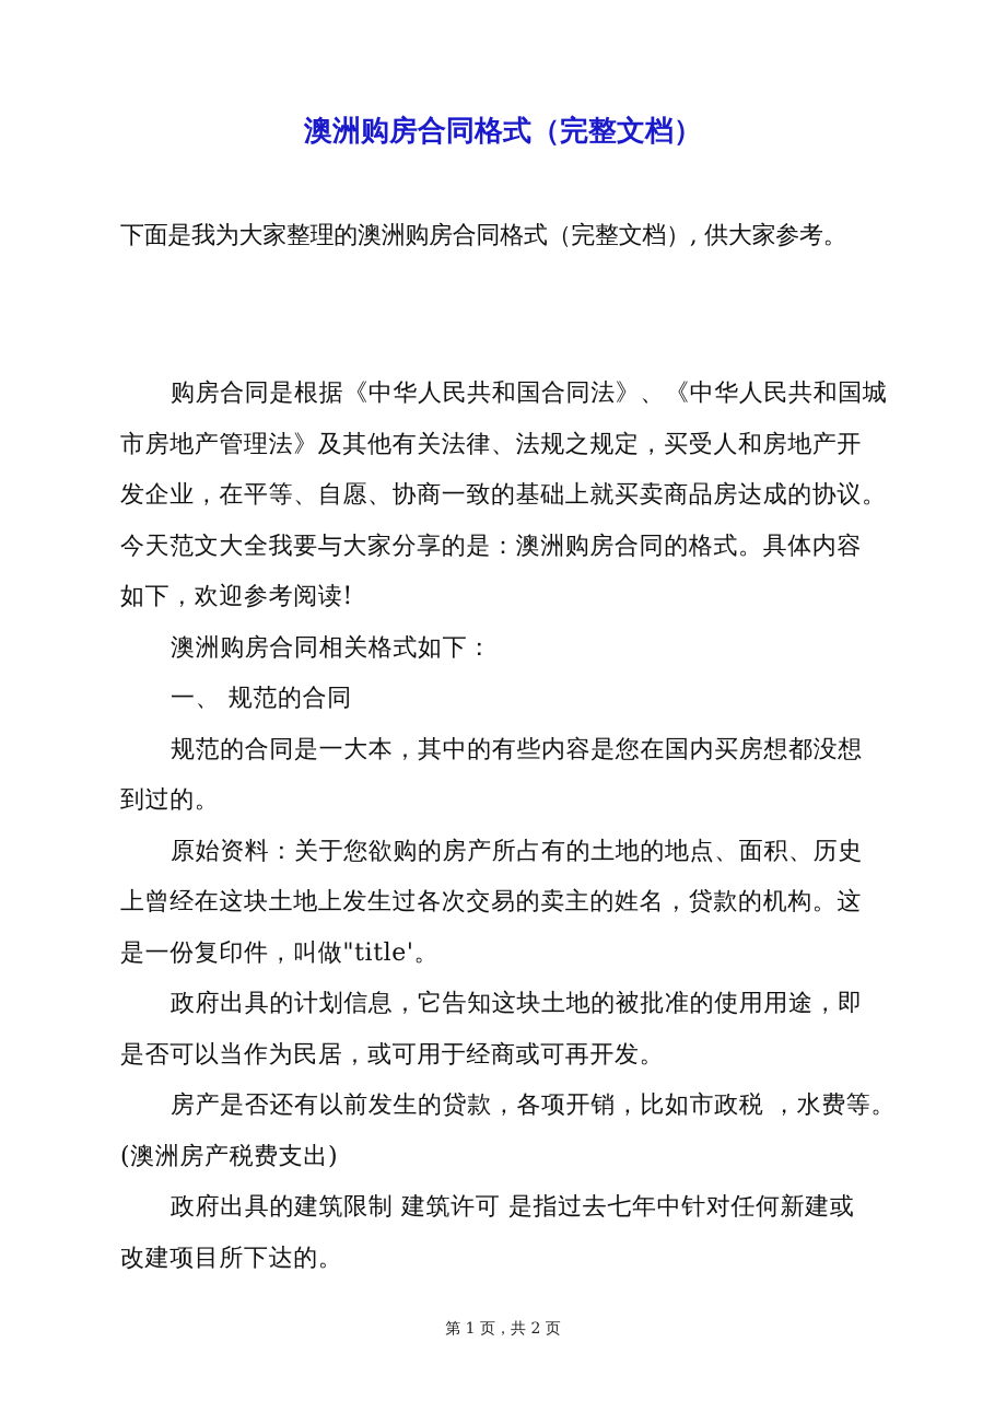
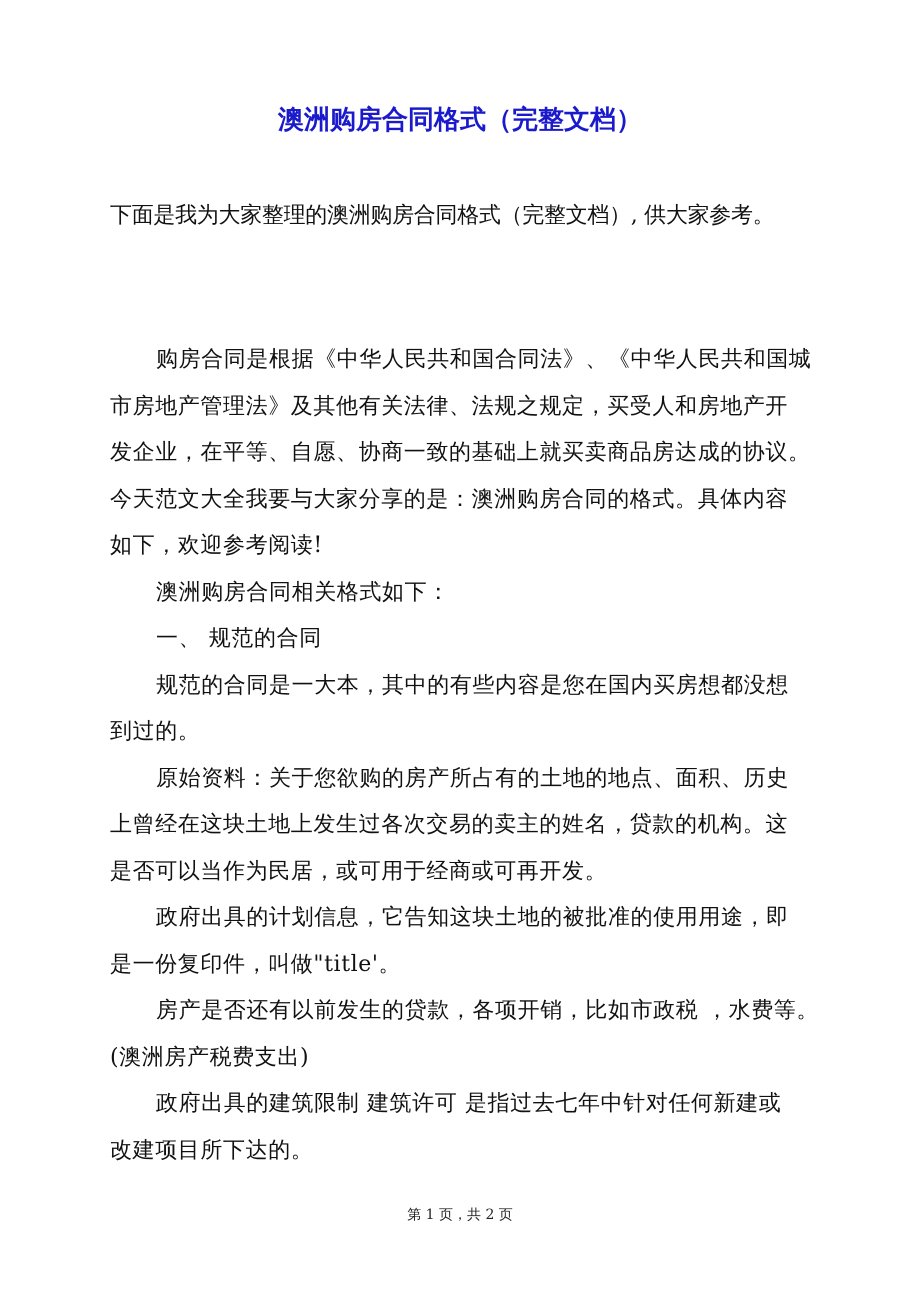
  澳洲购房合同格式（完整文档）
  下面是我为大家整理的澳洲购房合同格式（完整文档）, 供大家参考。
  购房合同是根据《中华人民共和国合同法》、《中华人民共和国城
  市房地产管理法》及其他有关法律、法规之规定，买受人和房地产开
  发企业，在平等、自愿、协商一致的基础上就买卖商品房达成的协议。
  今天范文大全我要与大家分享的是：澳洲购房合同的格式。具体内容
  如下，欢迎参考阅读!
  澳洲购房合同相关格式如下：
  一、 规范的合同
  规范的合同是一大本，其中的有些内容是您在国内买房想都没想
  到过的。
  原始资料：关于您欲购的房产所占有的土地的地点、面积、历史
  上曾经在这块土地上发生过各次交易的卖主的姓名，贷款的机构。这
- 是一份复印件，叫做"title'。
+ 是否可以当作为民居，或可用于经商或可再开发。
  政府出具的计划信息，它告知这块土地的被批准的使用用途，即
- 是否可以当作为民居，或可用于经商或可再开发。
+ 是一份复印件，叫做"title'。
  房产是否还有以前发生的贷款，各项开销，比如市政税 ，水费等。
  (澳洲房产税费支出)
  政府出具的建筑限制 建筑许可 是指过去七年中针对任何新建或
  改建项目所下达的。
  第 1 页，共 2 页
